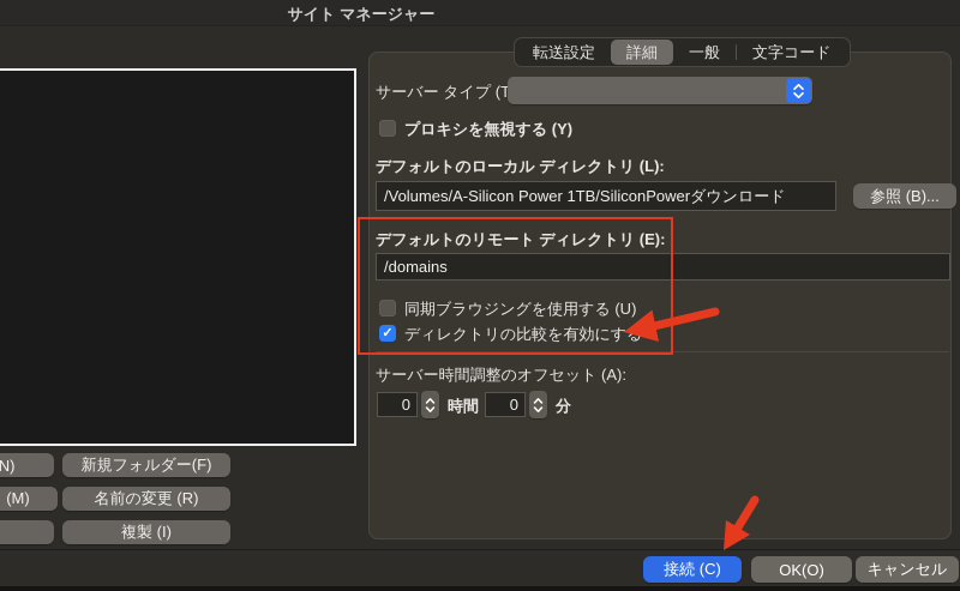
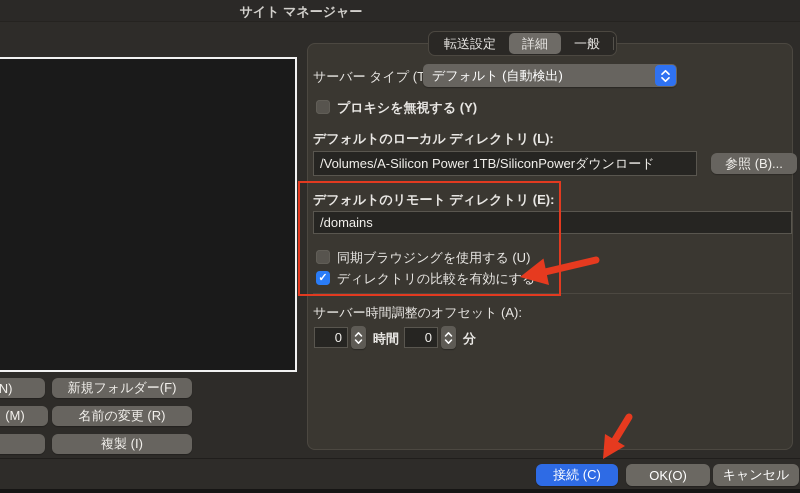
  サイト マネージャー
  転送設定
  詳細
  一般
- 文字コード
  サーバー タイプ (T
+ デフォルト (自動検出)
  プロキシを無視する (Y)
  デフォルトのローカル ディレクトリ (L):
  /Volumes/A-Silicon Power 1TB/SiliconPowerダウンロード
  参照 (B)...
  デフォルトのリモート ディレクトリ (E):
  /domains
  同期ブラウジングを使用する (U)
  ✓
  ディレクトリの比較を有効にす
  サーバー時間調整のオフセット (A):
  0
  時間
  0
  分
  新規フォルダー(F)
  (M)
  名前の変更 (R)
  複製 (I)
  接続 (C)
  OK(O)
  キャンセル
